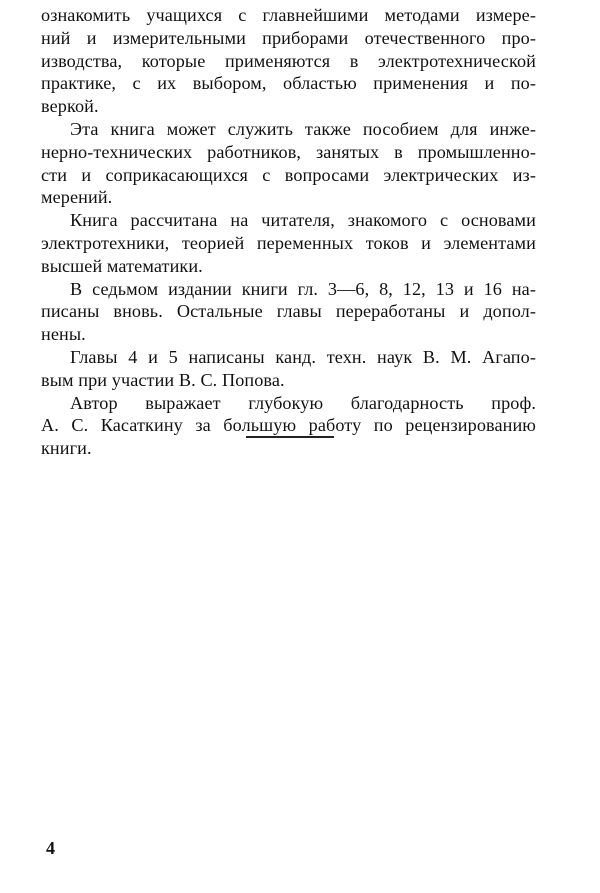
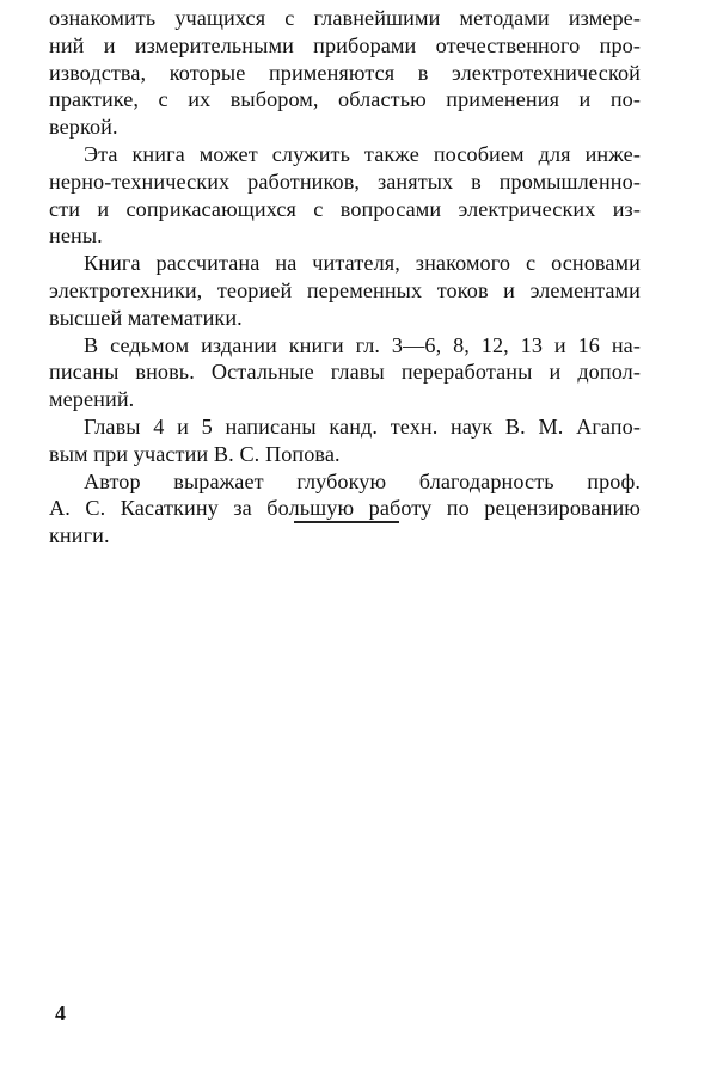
  ознакомить учащихся с главнейшими методами измере-
  ний и измерительными приборами отечественного про-
  изводства, которые применяются в электротехнической
  практике, с их выбором, областью применения и по-
  веркой.
  Эта книга может служить также пособием для инже-
  нерно-технических работников, занятых в промышленно-
  сти и соприкасающихся с вопросами электрических из-
- мерений.
+ нены.
  Книга рассчитана на читателя, знакомого с основами
  электротехники, теорией переменных токов и элементами
  высшей математики.
  В седьмом издании книги гл. 3—6, 8, 12, 13 и 16 на-
  писаны вновь. Остальные главы переработаны и допол-
- нены.
+ мерений.
  Главы 4 и 5 написаны канд. техн. наук В. М. Агапо-
  вым при участии В. С. Попова.
  Автор выражает глубокую благодарность проф.
  А. С. Касаткину за большую работу по рецензированию
  книги.
  4
